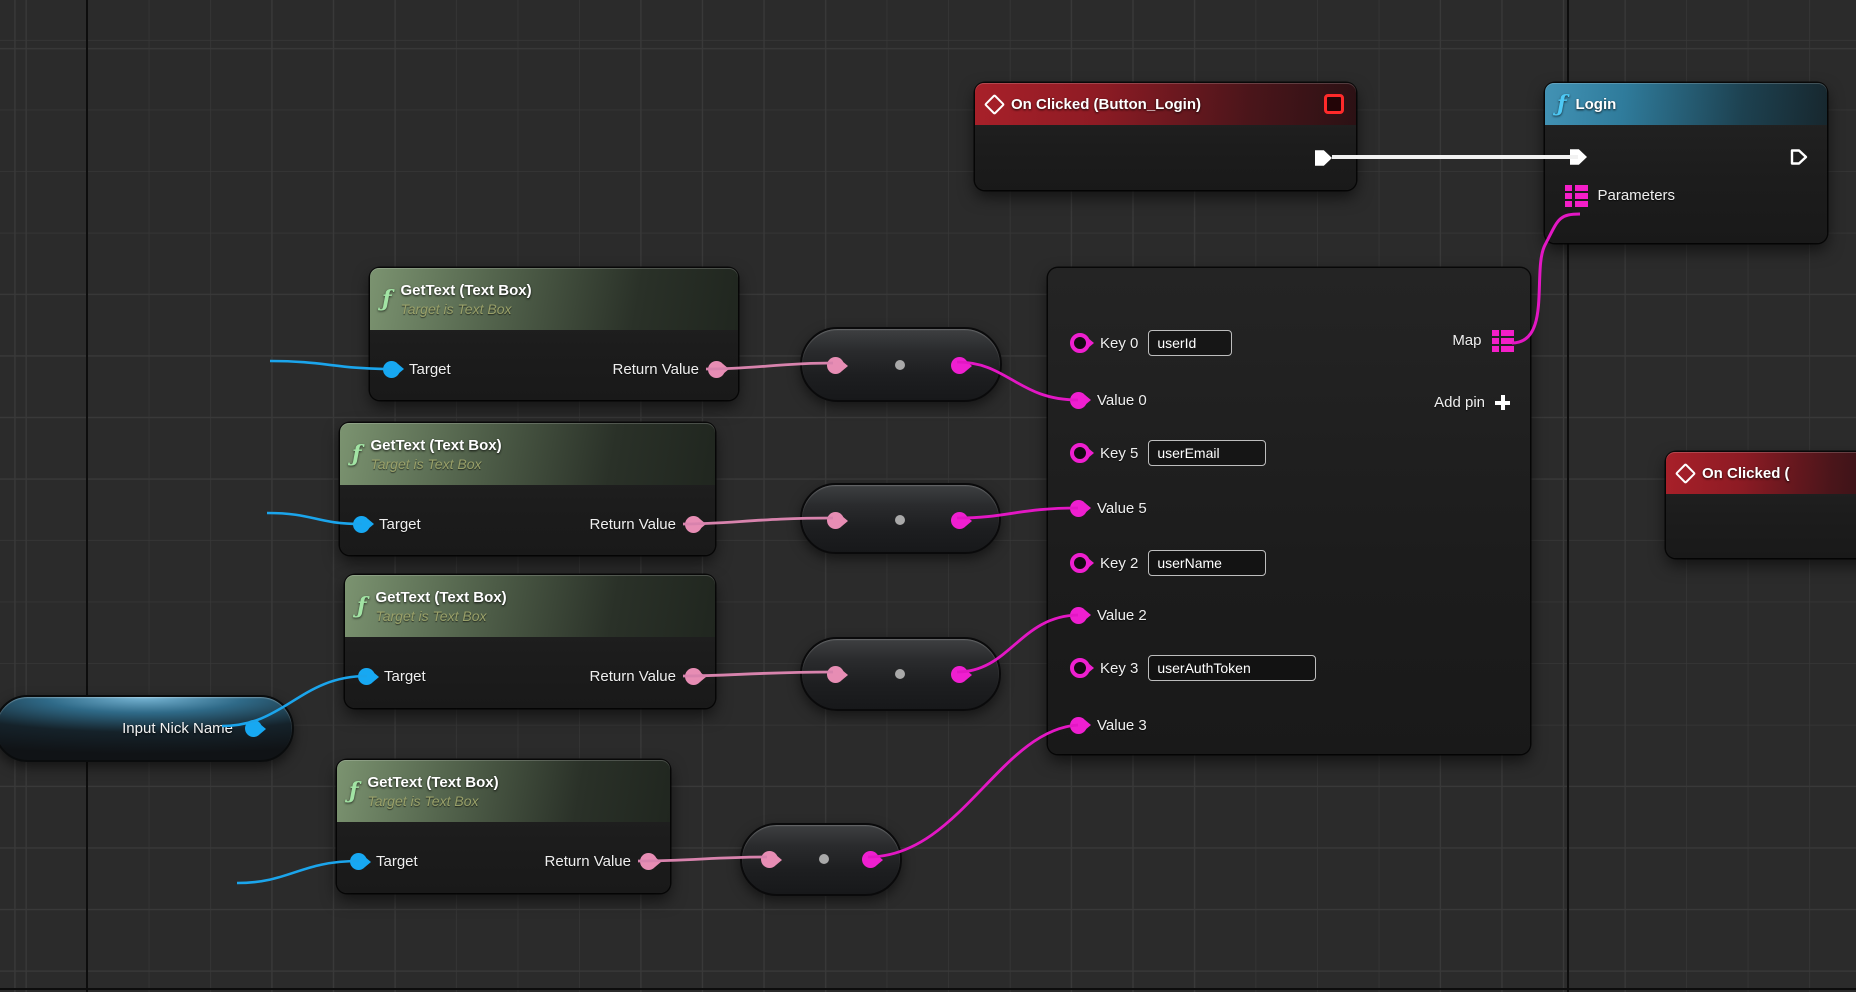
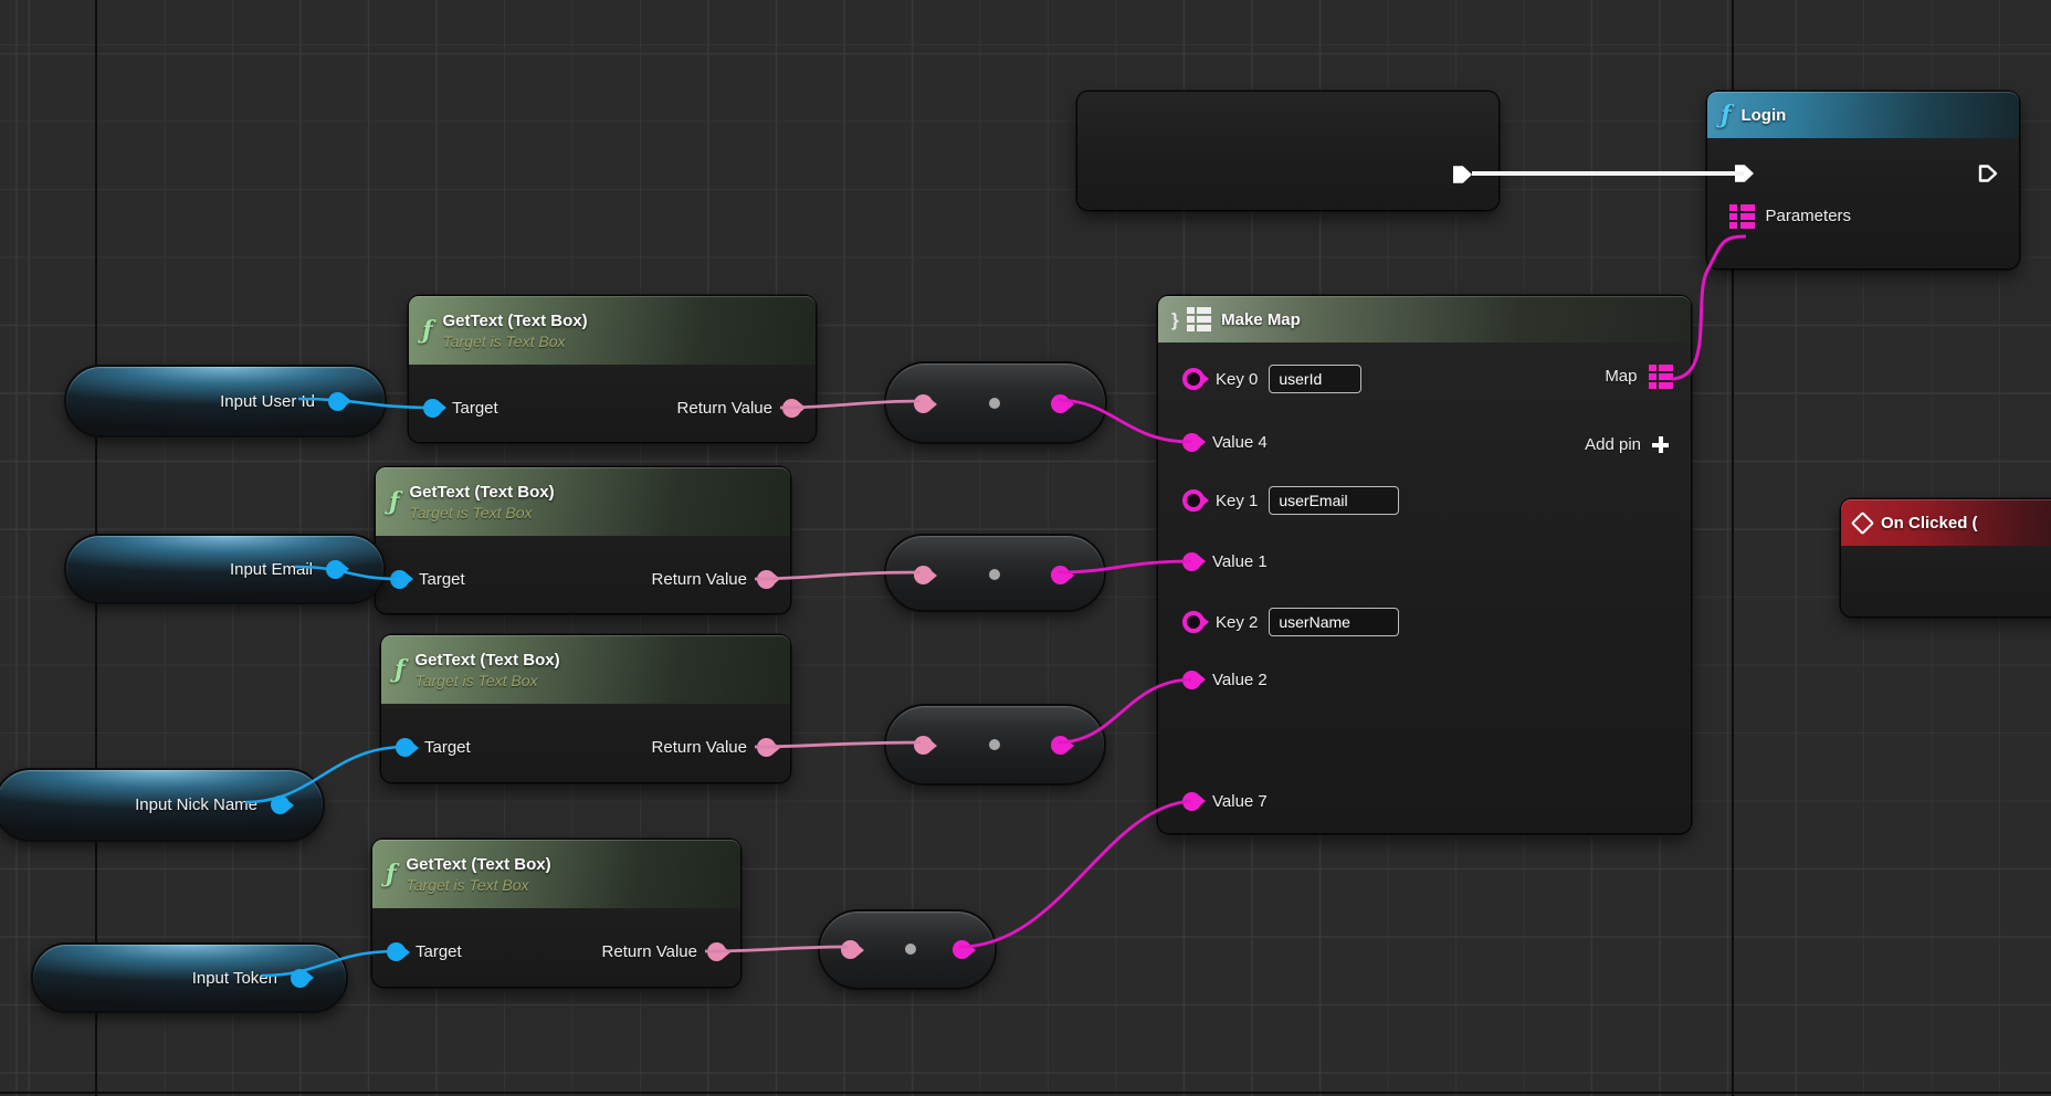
- On Clicked (Button_Login)
  ƒ
  Login
  Parameters
+ }
+ Make Map
  Key 0
  userId
- Value 0
+ Value 4
- Key 5
+ Key 1
  userEmail
- Value 5
+ Value 1
  Key 2
  userName
  Value 2
- Key 3
- userAuthToken
- Value 3
+ Value 7
  Map
  Add pin
  ƒ
  GetText (Text Box)
  Target is Text Box
  Target
  Return Value
  ƒ
  GetText (Text Box)
  Target is Text Box
  Target
  Return Value
  ƒ
  GetText (Text Box)
  Target is Text Box
  Target
  Return Value
  ƒ
  GetText (Text Box)
  Target is Text Box
  Target
  Return Value
+ Input User Id
+ Input Email
  Input Nick Name
+ Input Token
  On Clicked (
